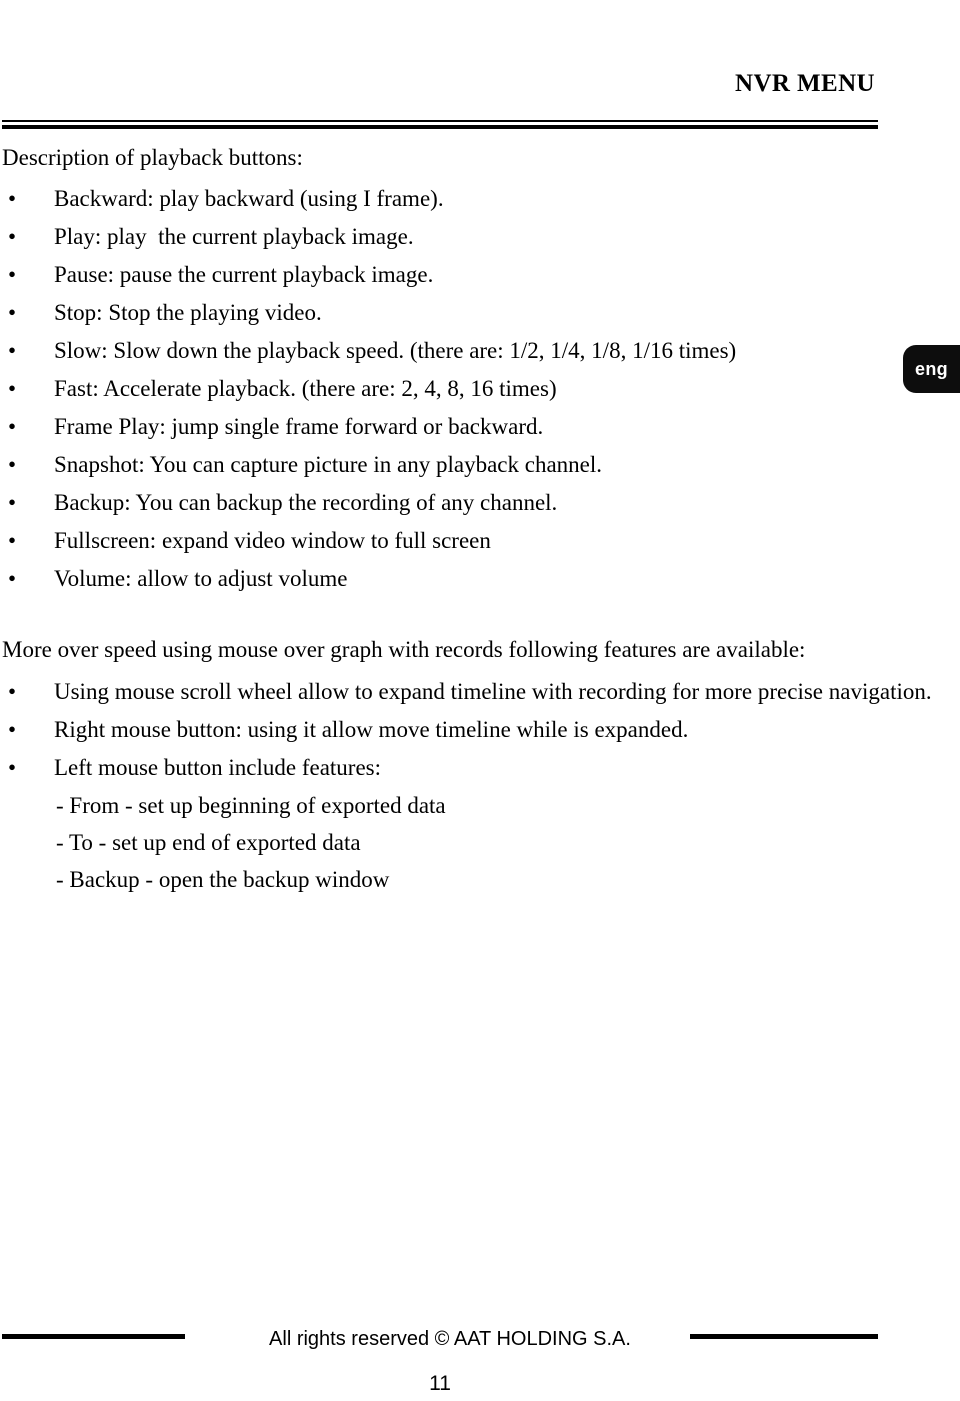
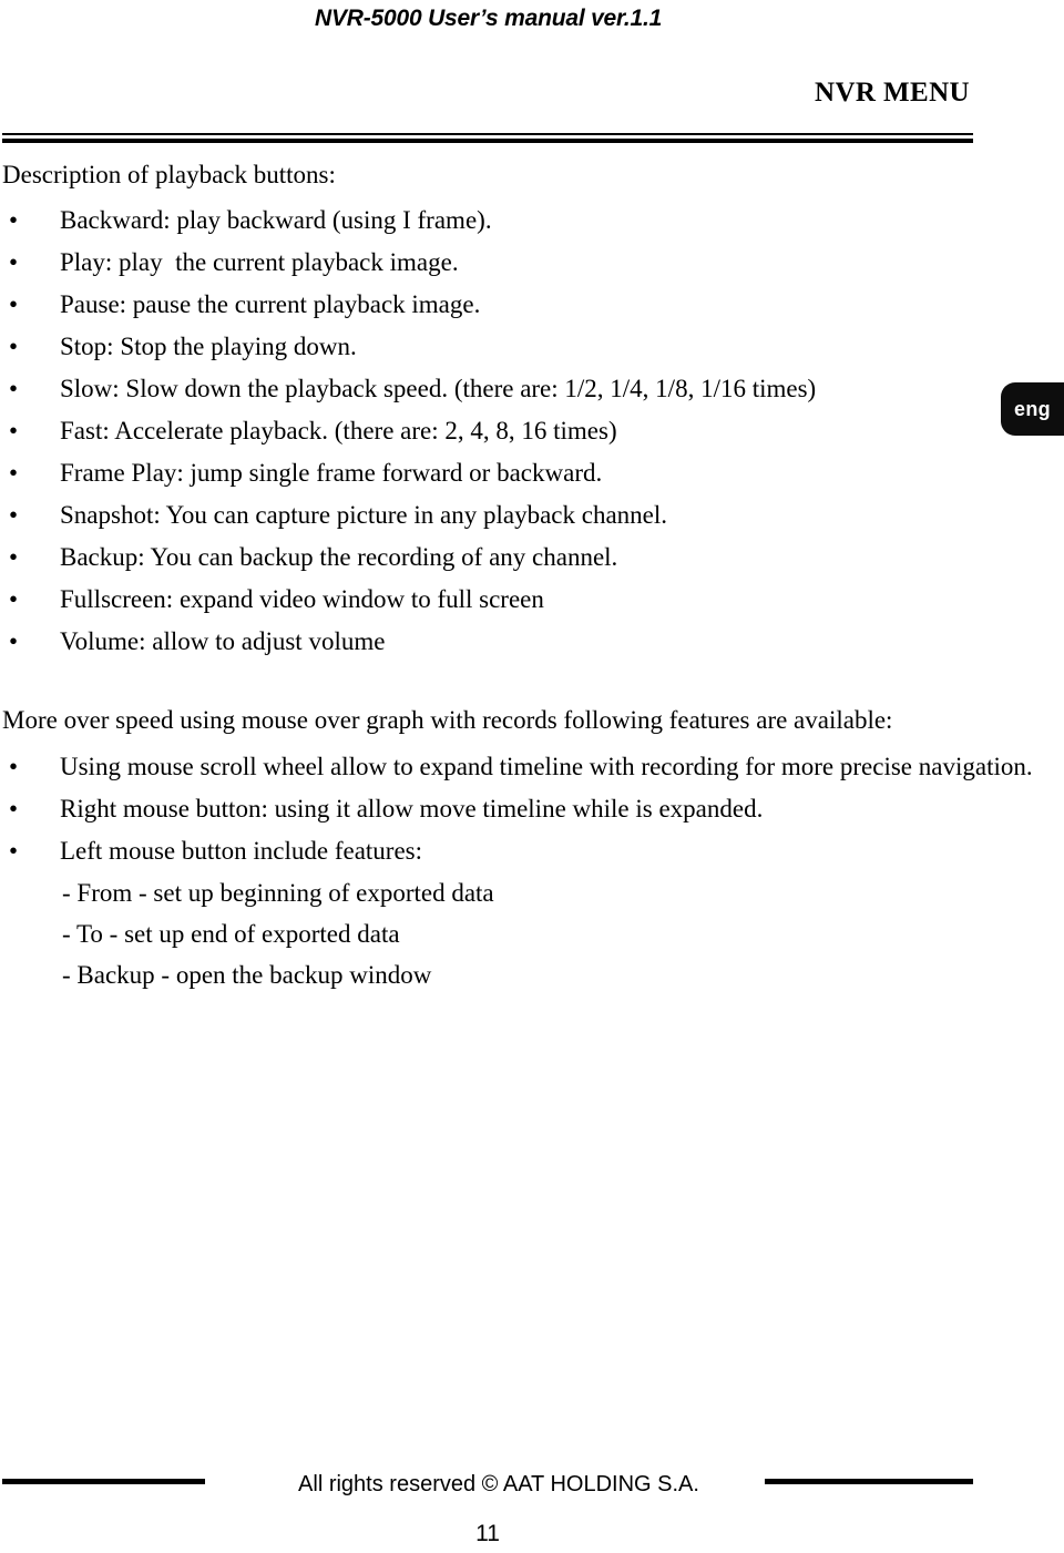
+ NVR-5000 User’s manual ver.1.1
  NVR MENU
  Description of playback buttons:
  •
  Backward: play backward (using I frame).
  •
  Play: play the current playback image.
  •
  Pause: pause the current playback image.
  •
- Stop: Stop the playing video.
+ Stop: Stop the playing down.
  •
  Slow: Slow down the playback speed. (there are: 1/2, 1/4, 1/8, 1/16 times)
  •
  Fast: Accelerate playback. (there are: 2, 4, 8, 16 times)
  •
  Frame Play: jump single frame forward or backward.
  •
  Snapshot: You can capture picture in any playback channel.
  •
  Backup: You can backup the recording of any channel.
  •
  Fullscreen: expand video window to full screen
  •
  Volume: allow to adjust volume
  More over speed using mouse over graph with records following features are available:
  •
  Using mouse scroll wheel allow to expand timeline with recording for more precise navigation.
  •
  Right mouse button: using it allow move timeline while is expanded.
  •
  Left mouse button include features:
  - From - set up beginning of exported data
  - To - set up end of exported data
  - Backup - open the backup window
  eng
  All rights reserved © AAT HOLDING S.A.
  11
